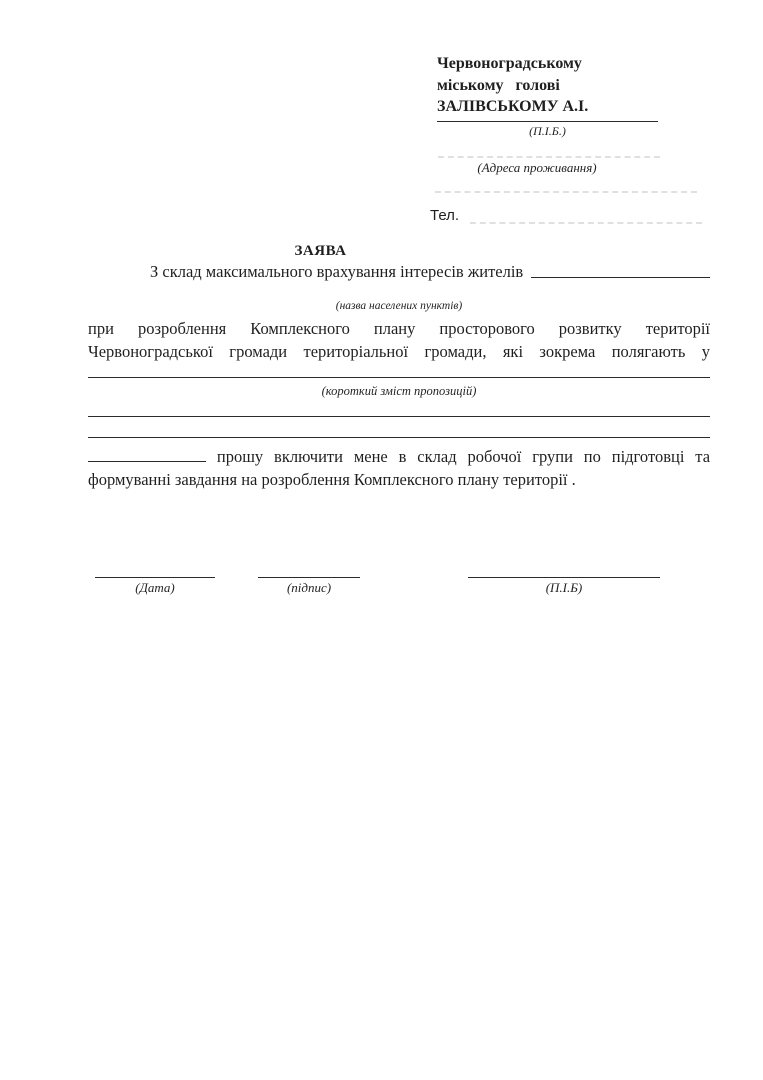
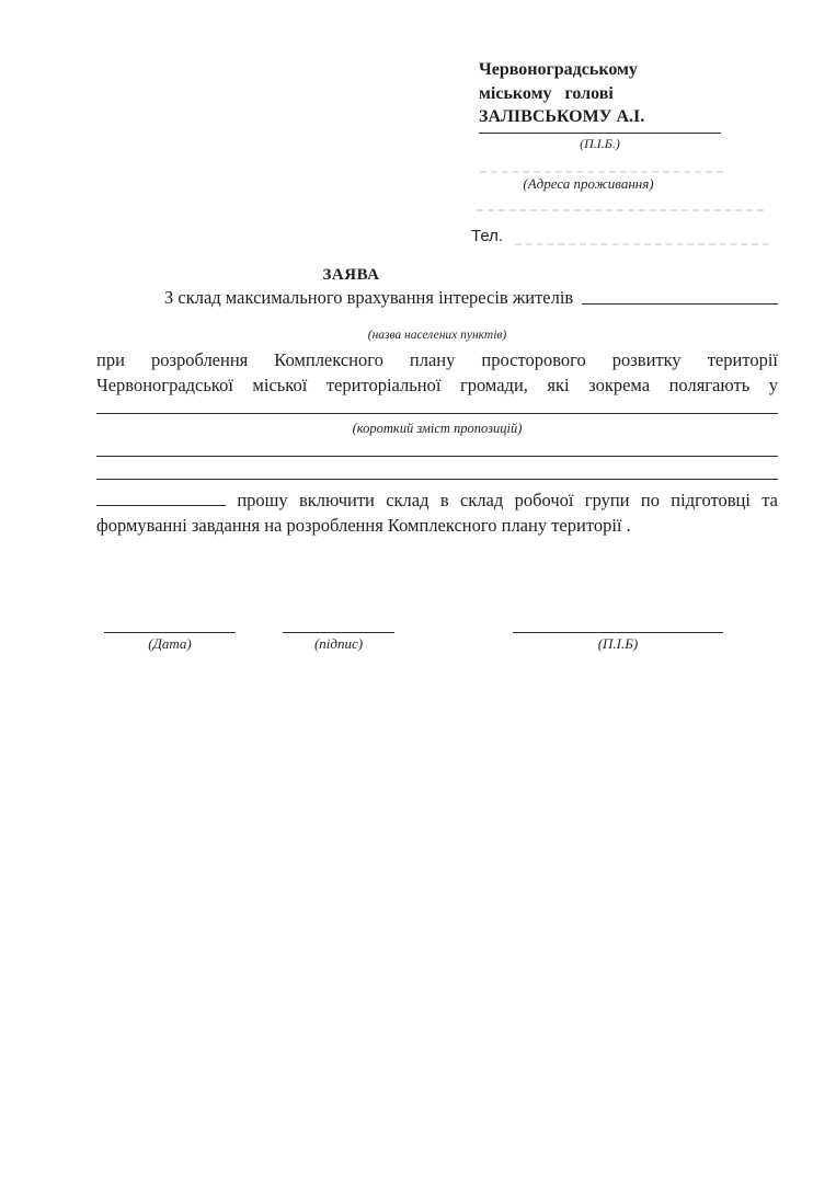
  Червоноградському
  міському голові
  ЗАЛІВСЬКОМУ А.І.
  (П.І.Б.)
  (Адреса проживання)
  Тел.
  ЗАЯВА
  З склад максимального врахування інтересів жителів
  (назва населених пунктів)
  при розроблення Комплексного плану просторового розвитку території
- Червоноградської громади територіальної громади, які зокрема полягають у
+ Червоноградської міської територіальної громади, які зокрема полягають у
  (короткий зміст пропозицій)
- прошу включити мене в склад робочої групи по підготовці та
+ прошу включити склад в склад робочої групи по підготовці та
  формуванні завдання на розроблення Комплексного плану території .
  (Дата)
  (підпис)
  (П.І.Б)
